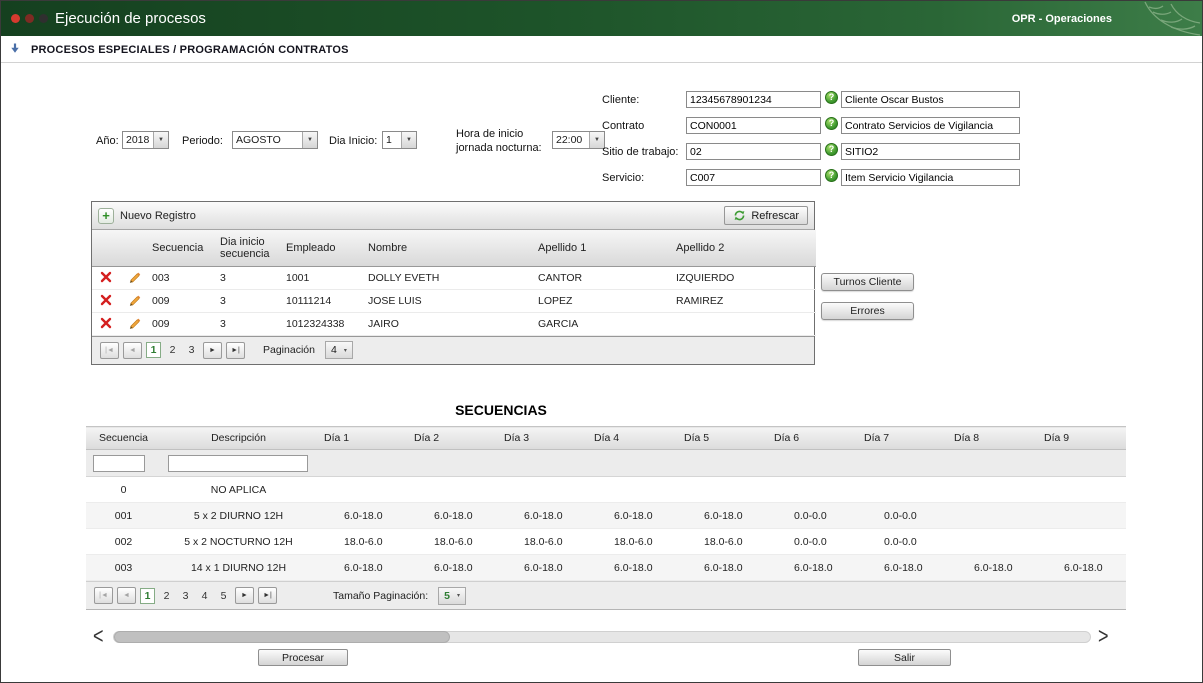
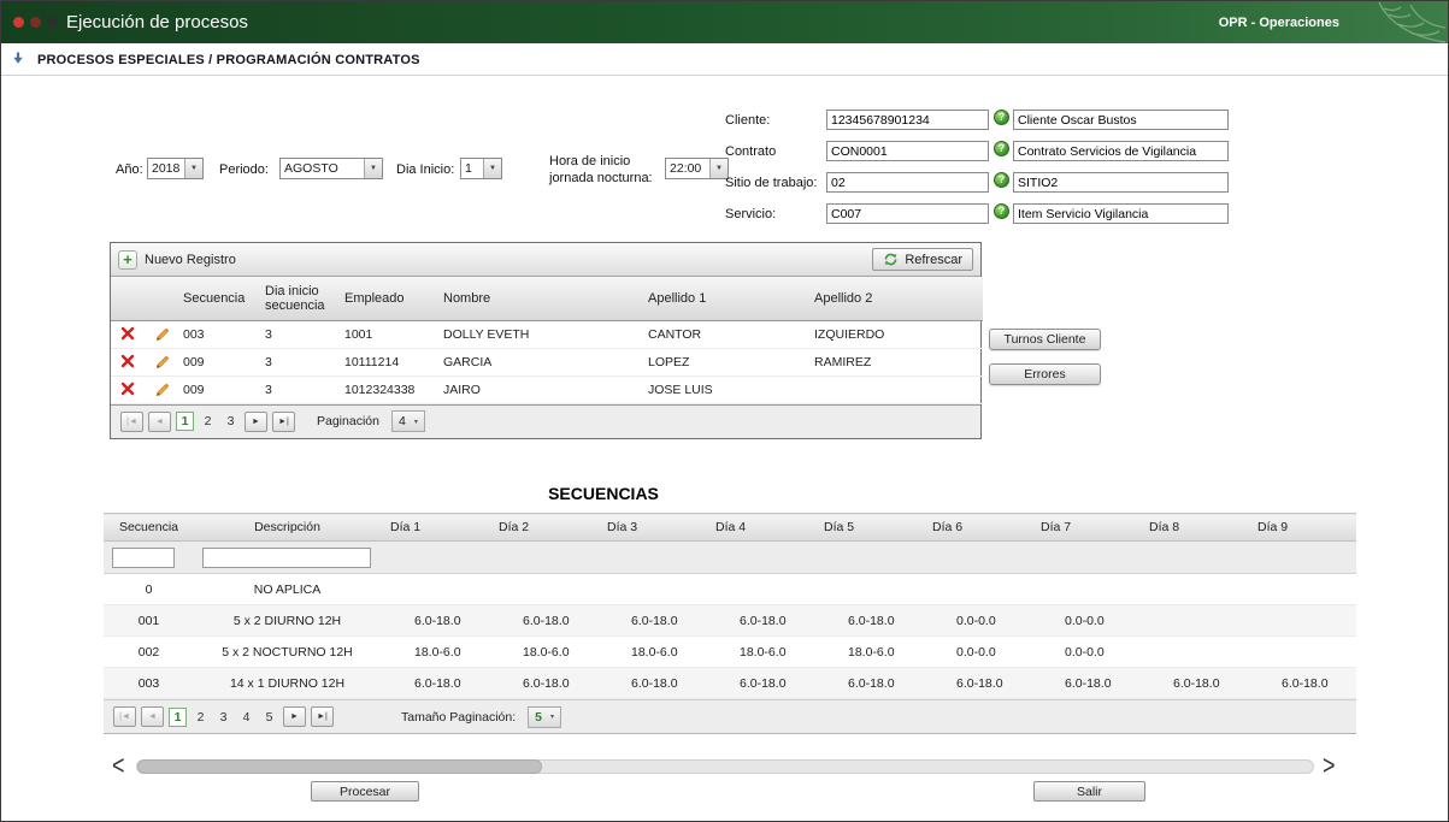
  Ejecución de procesos
  OPR - Operaciones
  PROCESOS ESPECIALES / PROGRAMACIÓN CONTRATOS
  Año:
  2018
  Periodo:
  AGOSTO
  Dia Inicio:
  1
  Hora de inicio jornada nocturna:
  22:00
  Cliente:
  12345678901234
  ?
  Cliente Oscar Bustos
  Contrato
  CON0001
  ?
  Contrato Servicios de Vigilancia
  Sitio de trabajo:
  02
  ?
  SITIO2
  Servicio:
  C007
  ?
  Item Servicio Vigilancia
  +
  Nuevo Registro
  Refrescar
  		Secuencia	Dia inicio secuencia	Empleado	Nombre	Apellido 1	Apellido 2
  		003	3	1001	DOLLY EVETH	CANTOR	IZQUIERDO
- 		009	3	10111214	JOSE LUIS	LOPEZ	RAMIREZ
+ 		009	3	10111214	GARCIA	LOPEZ	RAMIREZ
- 		009	3	1012324338	JAIRO	GARCIA
+ 		009	3	1012324338	JAIRO	JOSE LUIS
  1
  2
  3
  Paginación
  4
  Turnos Cliente
  Errores
  SECUENCIAS
  Secuencia	Descripción	Día 1	Día 2	Día 3	Día 4	Día 5	Día 6	Día 7	Día 8	Día 9
  0	NO APLICA
  001	5 x 2 DIURNO 12H	6.0-18.0	6.0-18.0	6.0-18.0	6.0-18.0	6.0-18.0	0.0-0.0	0.0-0.0
  002	5 x 2 NOCTURNO 12H	18.0-6.0	18.0-6.0	18.0-6.0	18.0-6.0	18.0-6.0	0.0-0.0	0.0-0.0
  003	14 x 1 DIURNO 12H	6.0-18.0	6.0-18.0	6.0-18.0	6.0-18.0	6.0-18.0	6.0-18.0	6.0-18.0	6.0-18.0	6.0-18.0
  1
  2
  3
  4
  5
  Tamaño Paginación:
  5
  <
  >
  Procesar
  Salir
